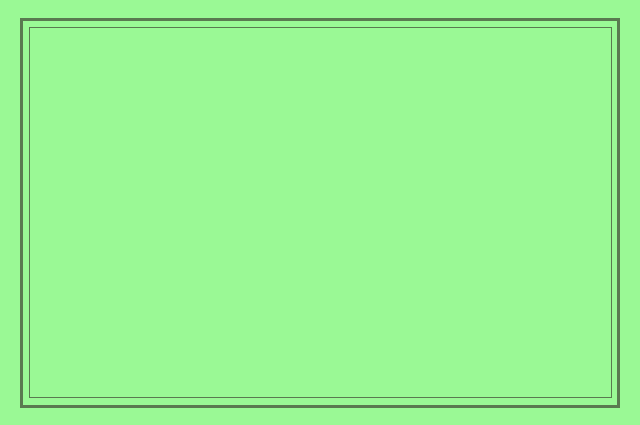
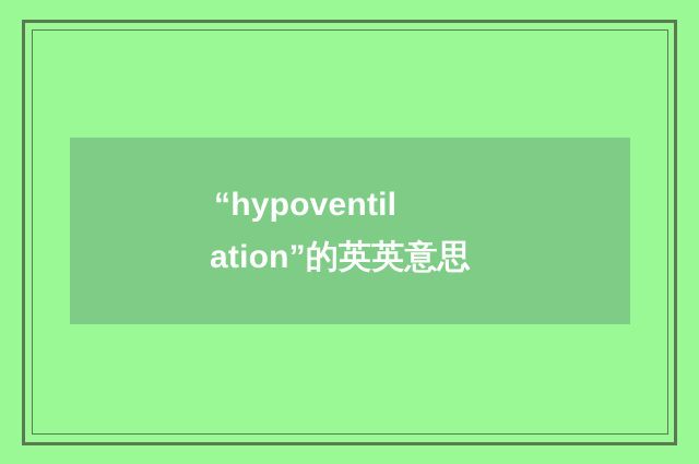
+ “hypoventil
+ ation”的英英意思
